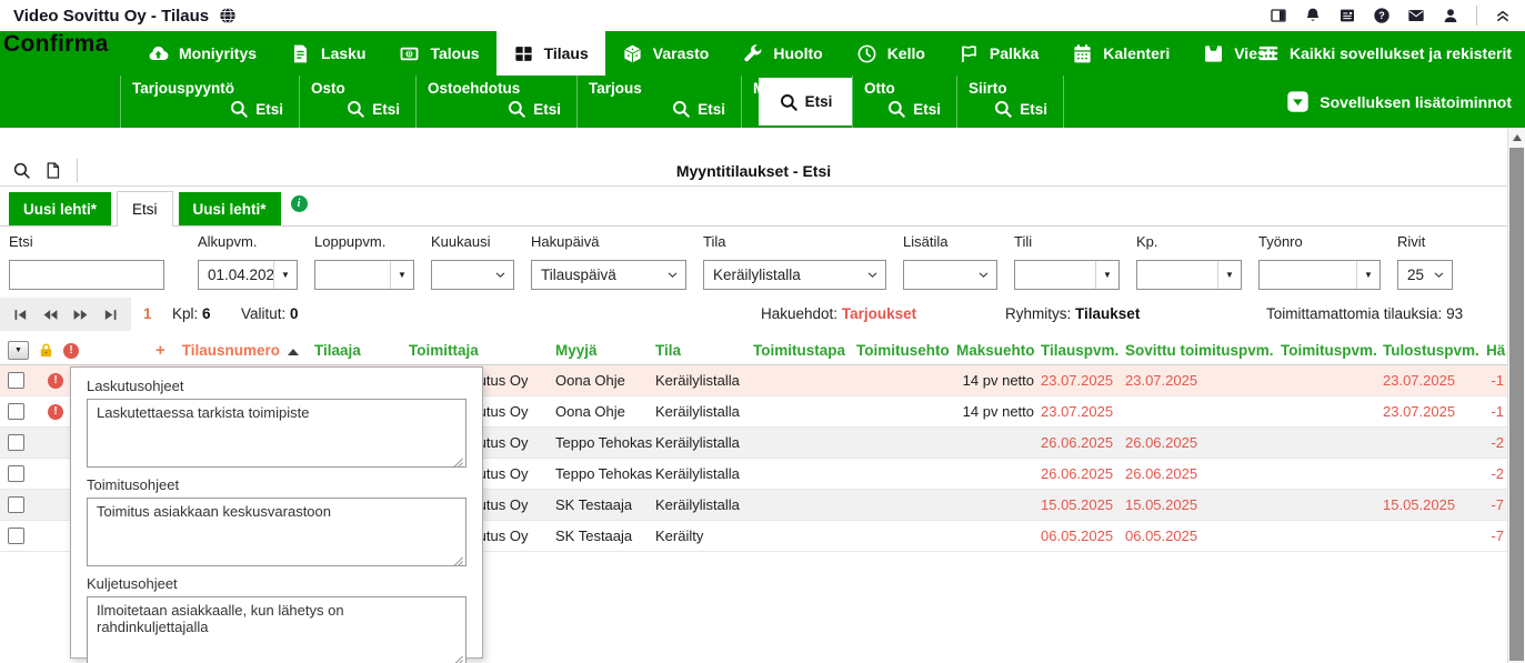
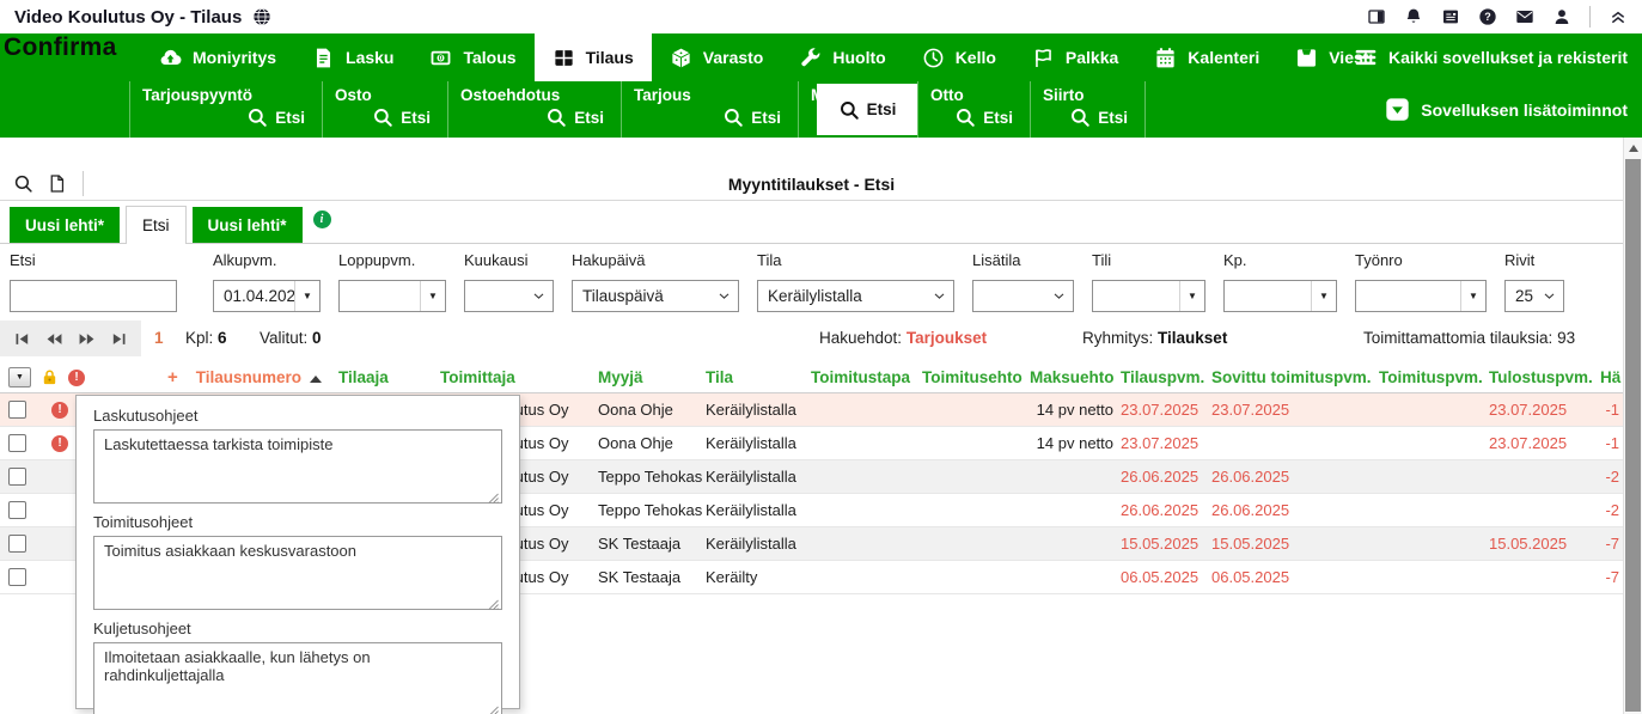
- Video Sovittu Oy - Tilaus
+ Video Koulutus Oy - Tilaus
  ?
  Confirma
  Moniyritys
  Lasku
  Talous
  Tilaus
  Varasto
  Huolto
  Kello
  Palkka
  Kalenteri
  Kaikki sovellukset ja rekisterit
  Tarjouspyyntö
  Etsi
  Osto
  Etsi
  Ostoehdotus
  Etsi
  Tarjous
  Etsi
  Etsi
  Otto
  Etsi
  Siirto
  Etsi
  Sovelluksen lisätoiminnot
  Myyntitilaukset - Etsi
  Uusi lehti*
  Etsi
  Uusi lehti*
  i
  Etsi
  Alkupvm.
  01.04.202
  ▼
  Loppupvm.
  ▼
  Kuukausi
  Hakupäivä
  Tilauspäivä
  Tila
  Keräilylistalla
  Lisätila
  Tili
  ▼
  Kp.
  ▼
  Työnro
  ▼
  Rivit
  25
  1
  Kpl: 6
  Valitut: 0
  Hakuehdot: Tarjoukset
  Ryhmitys: Tilaukset
  Toimittamattomia tilauksia: 93
  !	+ Tilausnumero	Tilaaja	Toimittaja	Myyjä	Tila	Toimitustapa	Toimitusehto	Maksuehto	Tilauspvm.	Sovittu toimituspvm.	Toimituspvm.	Tulostuspvm.	Hä
  !			tus Oy	Oona Ohje	Keräilylistalla			14 pv netto	23.07.2025	23.07.2025		23.07.2025	-1
  !			tus Oy	Oona Ohje	Keräilylistalla			14 pv netto	23.07.2025			23.07.2025	-1
  			tus Oy	Teppo Tehokas	Keräilylistalla				26.06.2025	26.06.2025			-2
  			tus Oy	Teppo Tehokas	Keräilylistalla				26.06.2025	26.06.2025			-2
  			tus Oy	SK Testaaja	Keräilylistalla				15.05.2025	15.05.2025		15.05.2025	-7
  			tus Oy	SK Testaaja	Keräilty				06.05.2025	06.05.2025			-7
  Laskutusohjeet
  Laskutettaessa tarkista toimipiste
  Toimitusohjeet
  Toimitus asiakkaan keskusvarastoon
  Kuljetusohjeet
